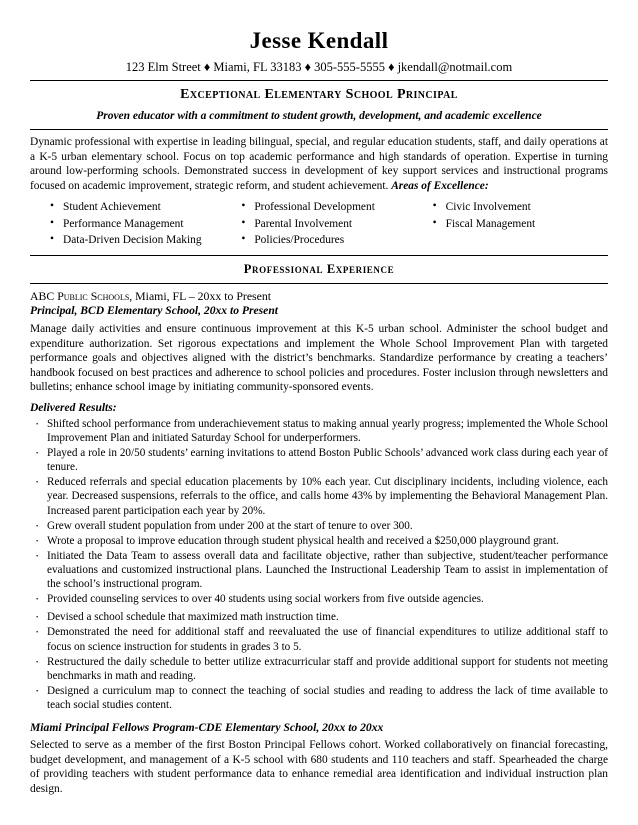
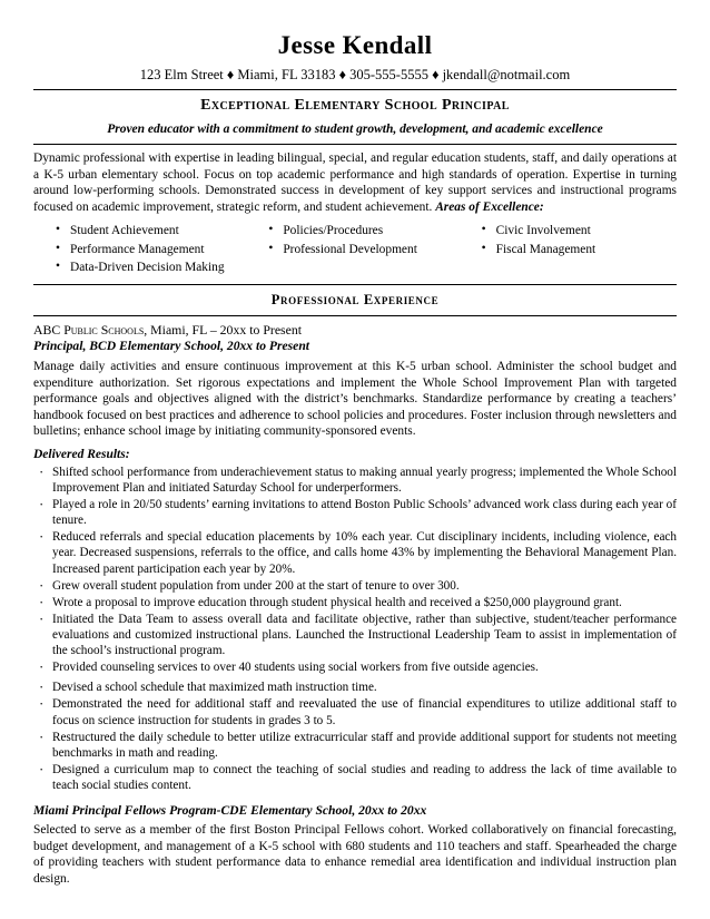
  Jesse Kendall
  123 Elm Street ♦ Miami, FL 33183 ♦ 305-555-5555 ♦ jkendall@notmail.com
  Exceptional Elementary School Principal
  Proven educator with a commitment to student growth, development, and academic excellence
  Dynamic professional with expertise in leading bilingual, special, and regular education students, staff, and daily operations at a K-5 urban elementary school. Focus on top academic performance and high standards of operation. Expertise in turning around low-performing schools. Demonstrated success in development of key support services and instructional programs focused on academic improvement, strategic reform, and student achievement. Areas of Excellence:
  Student Achievement
  Performance Management
  Data-Driven Decision Making
- Professional Development
+ Policies/Procedures
- Parental Involvement
- Policies/Procedures
+ Professional Development
  Civic Involvement
  Fiscal Management
  Professional Experience
  ABC Public Schools, Miami, FL – 20xx to Present
  Principal, BCD Elementary School, 20xx to Present
  Manage daily activities and ensure continuous improvement at this K-5 urban school. Administer the school budget and expenditure authorization. Set rigorous expectations and implement the Whole School Improvement Plan with targeted performance goals and objectives aligned with the district’s benchmarks. Standardize performance by creating a teachers’ handbook focused on best practices and adherence to school policies and procedures. Foster inclusion through newsletters and bulletins; enhance school image by initiating community-sponsored events.
  Delivered Results:
  Shifted school performance from underachievement status to making annual yearly progress; implemented the Whole School Improvement Plan and initiated Saturday School for underperformers.
  Played a role in 20/50 students’ earning invitations to attend Boston Public Schools’ advanced work class during each year of tenure.
  Reduced referrals and special education placements by 10% each year. Cut disciplinary incidents, including violence, each year. Decreased suspensions, referrals to the office, and calls home 43% by implementing the Behavioral Management Plan. Increased parent participation each year by 20%.
  Grew overall student population from under 200 at the start of tenure to over 300.
  Wrote a proposal to improve education through student physical health and received a $250,000 playground grant.
  Initiated the Data Team to assess overall data and facilitate objective, rather than subjective, student/teacher performance evaluations and customized instructional plans. Launched the Instructional Leadership Team to assist in implementation of the school’s instructional program.
  Provided counseling services to over 40 students using social workers from five outside agencies.
  Devised a school schedule that maximized math instruction time.
  Demonstrated the need for additional staff and reevaluated the use of financial expenditures to utilize additional staff to focus on science instruction for students in grades 3 to 5.
  Restructured the daily schedule to better utilize extracurricular staff and provide additional support for students not meeting benchmarks in math and reading.
  Designed a curriculum map to connect the teaching of social studies and reading to address the lack of time available to teach social studies content.
  Miami Principal Fellows Program-CDE Elementary School, 20xx to 20xx
  Selected to serve as a member of the first Boston Principal Fellows cohort. Worked collaboratively on financial forecasting, budget development, and management of a K-5 school with 680 students and 110 teachers and staff. Spearheaded the charge of providing teachers with student performance data to enhance remedial area identification and individual instruction plan design.
